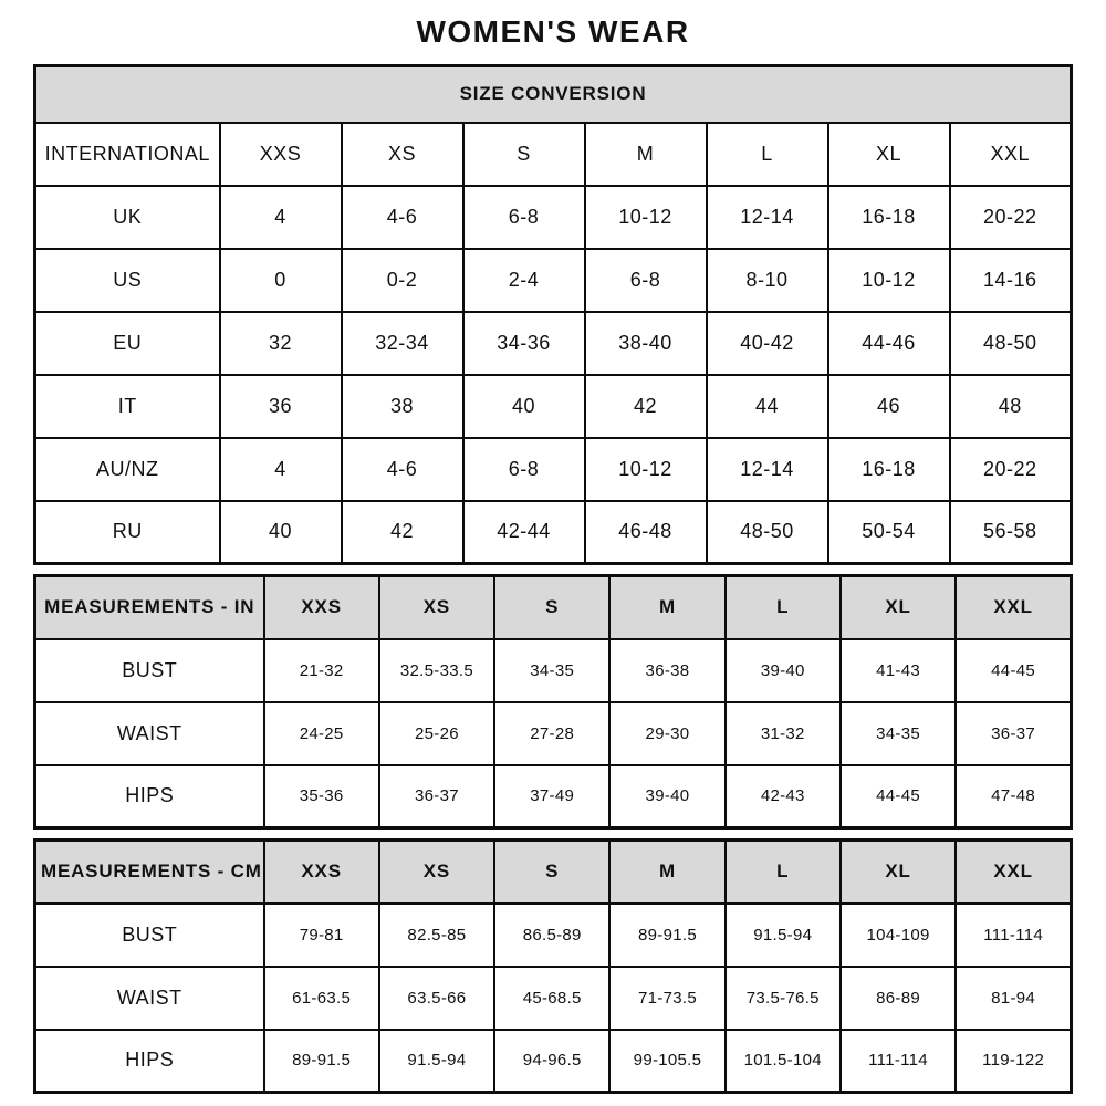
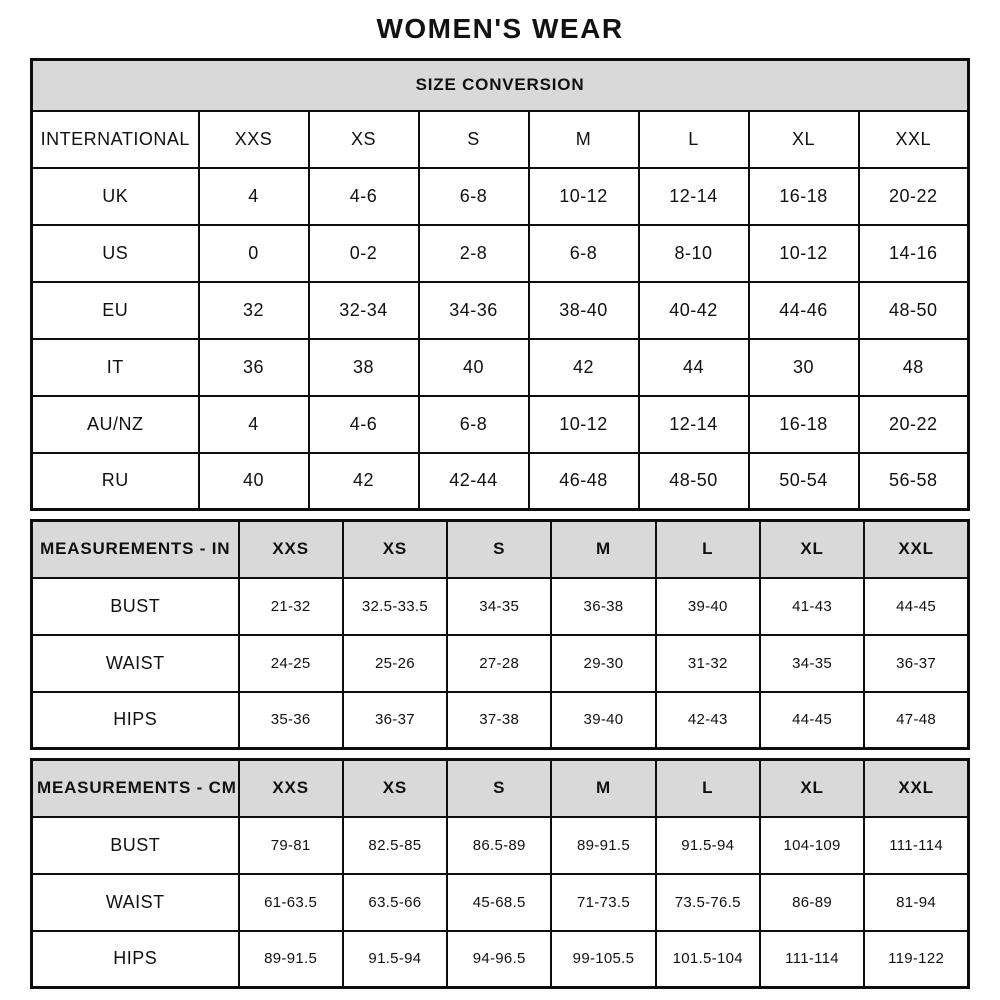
  WOMEN'S WEAR
  SIZE CONVERSION
  INTERNATIONAL	XXS	XS	S	M	L	XL	XXL
  UK	4	4-6	6-8	10-12	12-14	16-18	20-22
- US	0	0-2	2-4	6-8	8-10	10-12	14-16
+ US	0	0-2	2-8	6-8	8-10	10-12	14-16
  EU	32	32-34	34-36	38-40	40-42	44-46	48-50
- IT	36	38	40	42	44	46	48
+ IT	36	38	40	42	44	30	48
  AU/NZ	4	4-6	6-8	10-12	12-14	16-18	20-22
  RU	40	42	42-44	46-48	48-50	50-54	56-58
  MEASUREMENTS - IN	XXS	XS	S	M	L	XL	XXL
  BUST	21-32	32.5-33.5	34-35	36-38	39-40	41-43	44-45
  WAIST	24-25	25-26	27-28	29-30	31-32	34-35	36-37
- HIPS	35-36	36-37	37-49	39-40	42-43	44-45	47-48
+ HIPS	35-36	36-37	37-38	39-40	42-43	44-45	47-48
  MEASUREMENTS - CM	XXS	XS	S	M	L	XL	XXL
  BUST	79-81	82.5-85	86.5-89	89-91.5	91.5-94	104-109	111-114
  WAIST	61-63.5	63.5-66	45-68.5	71-73.5	73.5-76.5	86-89	81-94
  HIPS	89-91.5	91.5-94	94-96.5	99-105.5	101.5-104	111-114	119-122
